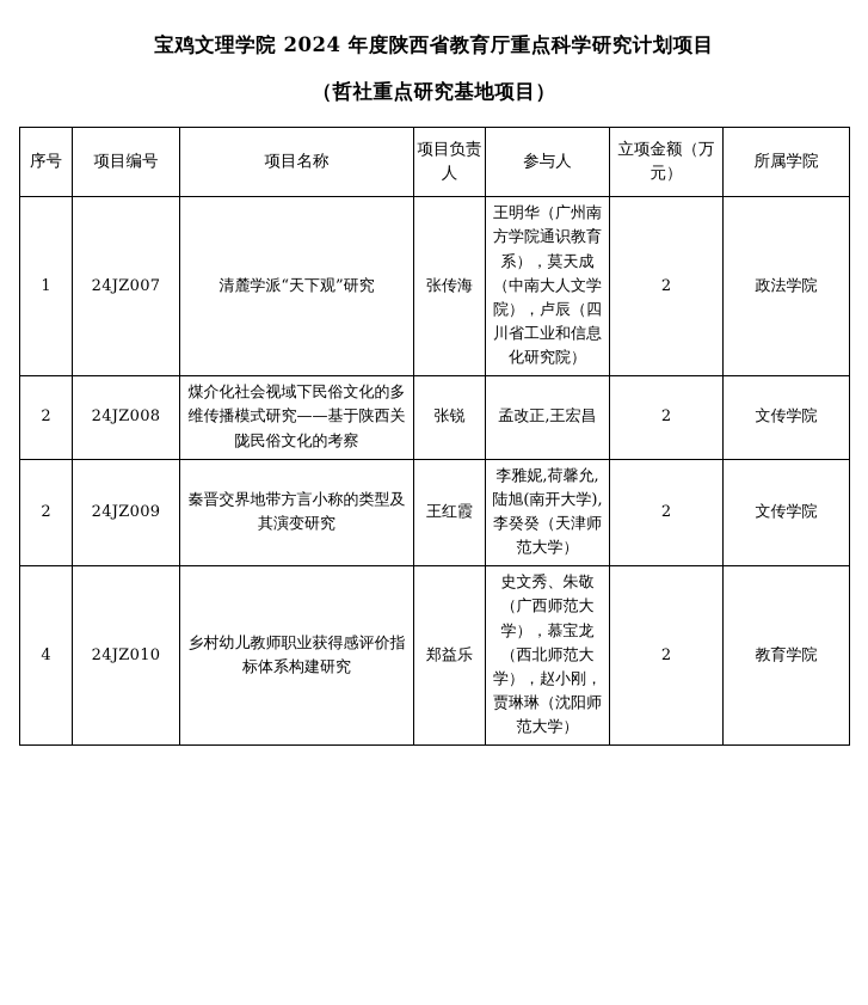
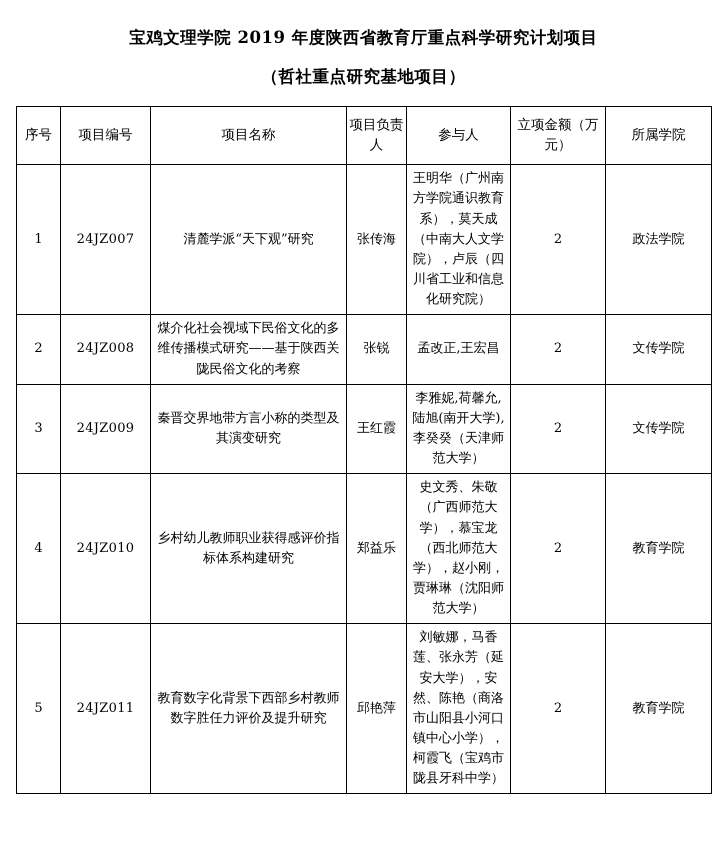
- 宝鸡文理学院 2024 年度陕西省教育厅重点科学研究计划项目
+ 宝鸡文理学院 2019 年度陕西省教育厅重点科学研究计划项目
  （哲社重点研究基地项目）
  序号	项目编号	项目名称	项目负责人	参与人	立项金额（万元）	所属学院
  1	24JZ007	清麓学派“天下观”研究	张传海	王明华（广州南方学院通识教育系），莫天成（中南大人文学院），卢辰（四川省工业和信息化研究院）	2	政法学院
  2	24JZ008	煤介化社会视域下民俗文化的多维传播模式研究——基于陕西关陇民俗文化的考察	张锐	孟改正,王宏昌	2	文传学院
- 2	24JZ009	秦晋交界地带方言小称的类型及其演变研究	王红霞	李雅妮,荷馨允,陆旭(南开大学),李癸癸（天津师范大学）	2	文传学院
+ 3	24JZ009	秦晋交界地带方言小称的类型及其演变研究	王红霞	李雅妮,荷馨允,陆旭(南开大学),李癸癸（天津师范大学）	2	文传学院
  4	24JZ010	乡村幼儿教师职业获得感评价指标体系构建研究	郑益乐	史文秀、朱敬（广西师范大学），慕宝龙（西北师范大学），赵小刚，贾琳琳（沈阳师范大学）	2	教育学院
+ 5	24JZ011	教育数字化背景下西部乡村教师数字胜任力评价及提升研究	邱艳萍	刘敏娜，马香莲、张永芳（延安大学），安然、陈艳（商洛市山阳县小河口镇中心小学），柯霞飞（宝鸡市陇县牙科中学）	2	教育学院
